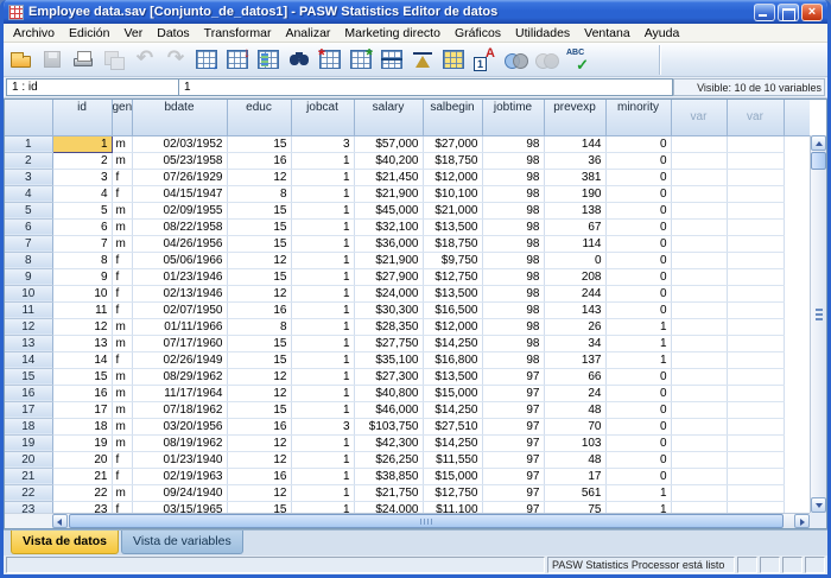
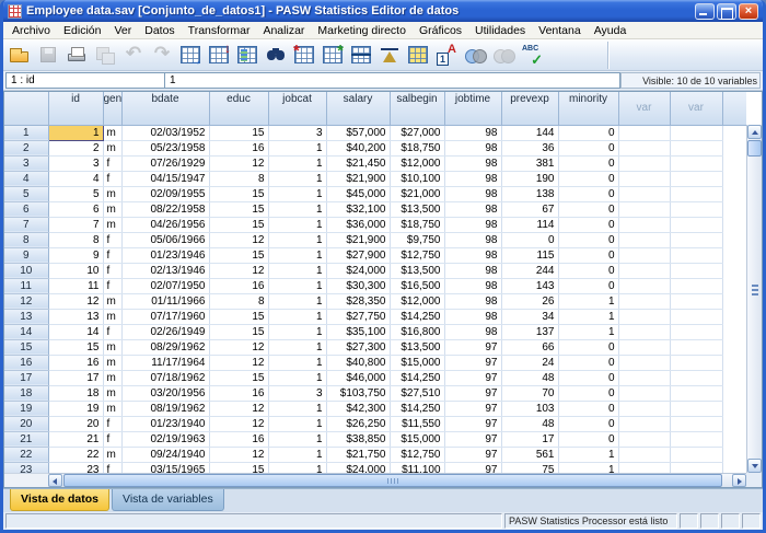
  Employee data.sav [Conjunto_de_datos1] - PASW Statistics Editor de datos
  ×
  Archivo
  Edición
  Ver
  Datos
  Transformar
  Analizar
  Marketing directo
  Gráficos
  Utilidades
  Ventana
  Ayuda
  1 : id
  1
  Visible: 10 de 10 variables
  	id	gen	bdate	educ	jobcat	salary	salbegin	jobtime	prevexp	minority	var	var
  1	1	m	02/03/1952	15	3	$57,000	$27,000	98	144	0
  2	2	m	05/23/1958	16	1	$40,200	$18,750	98	36	0
  3	3	f	07/26/1929	12	1	$21,450	$12,000	98	381	0
  4	4	f	04/15/1947	8	1	$21,900	$10,100	98	190	0
  5	5	m	02/09/1955	15	1	$45,000	$21,000	98	138	0
  6	6	m	08/22/1958	15	1	$32,100	$13,500	98	67	0
  7	7	m	04/26/1956	15	1	$36,000	$18,750	98	114	0
  8	8	f	05/06/1966	12	1	$21,900	$9,750	98	0	0
- 9	9	f	01/23/1946	15	1	$27,900	$12,750	98	208	0
+ 9	9	f	01/23/1946	15	1	$27,900	$12,750	98	115	0
  10	10	f	02/13/1946	12	1	$24,000	$13,500	98	244	0
  11	11	f	02/07/1950	16	1	$30,300	$16,500	98	143	0
  12	12	m	01/11/1966	8	1	$28,350	$12,000	98	26	1
  13	13	m	07/17/1960	15	1	$27,750	$14,250	98	34	1
  14	14	f	02/26/1949	15	1	$35,100	$16,800	98	137	1
  15	15	m	08/29/1962	12	1	$27,300	$13,500	97	66	0
  16	16	m	11/17/1964	12	1	$40,800	$15,000	97	24	0
  17	17	m	07/18/1962	15	1	$46,000	$14,250	97	48	0
  18	18	m	03/20/1956	16	3	$103,750	$27,510	97	70	0
  19	19	m	08/19/1962	12	1	$42,300	$14,250	97	103	0
  20	20	f	01/23/1940	12	1	$26,250	$11,550	97	48	0
  21	21	f	02/19/1963	16	1	$38,850	$15,000	97	17	0
  22	22	m	09/24/1940	12	1	$21,750	$12,750	97	561	1
  23	23	f	03/15/1965	15	1	$24,000	$11,100	97	75	1
  Vista de datos
  Vista de variables
  PASW Statistics Processor está listo
